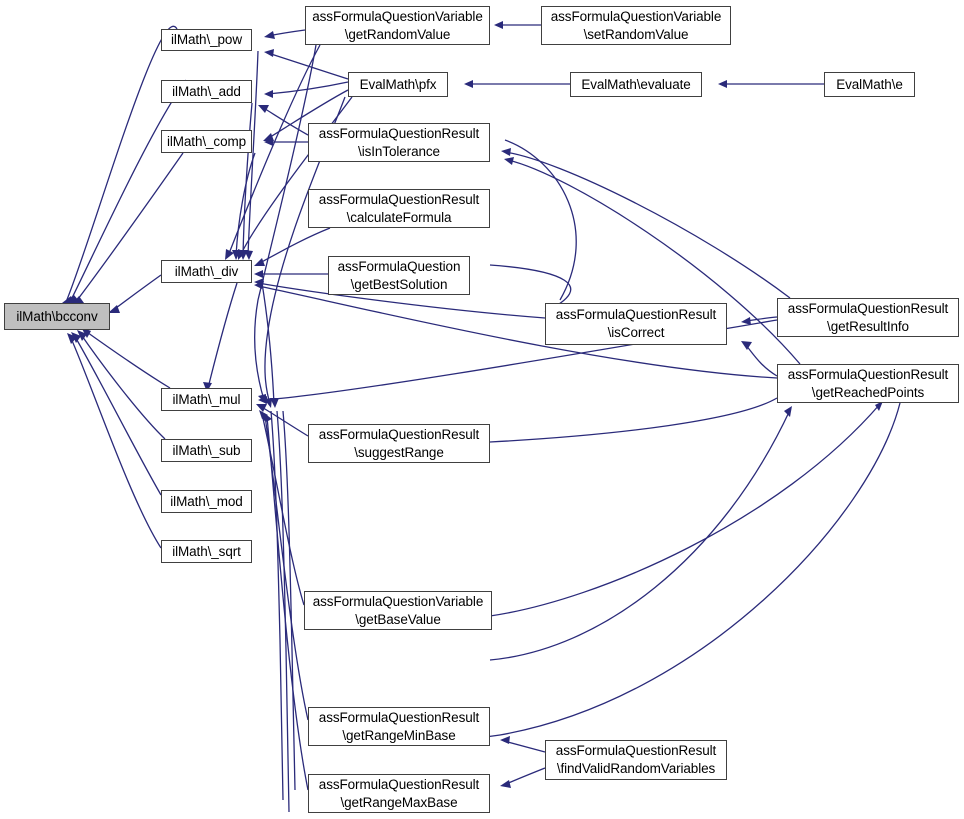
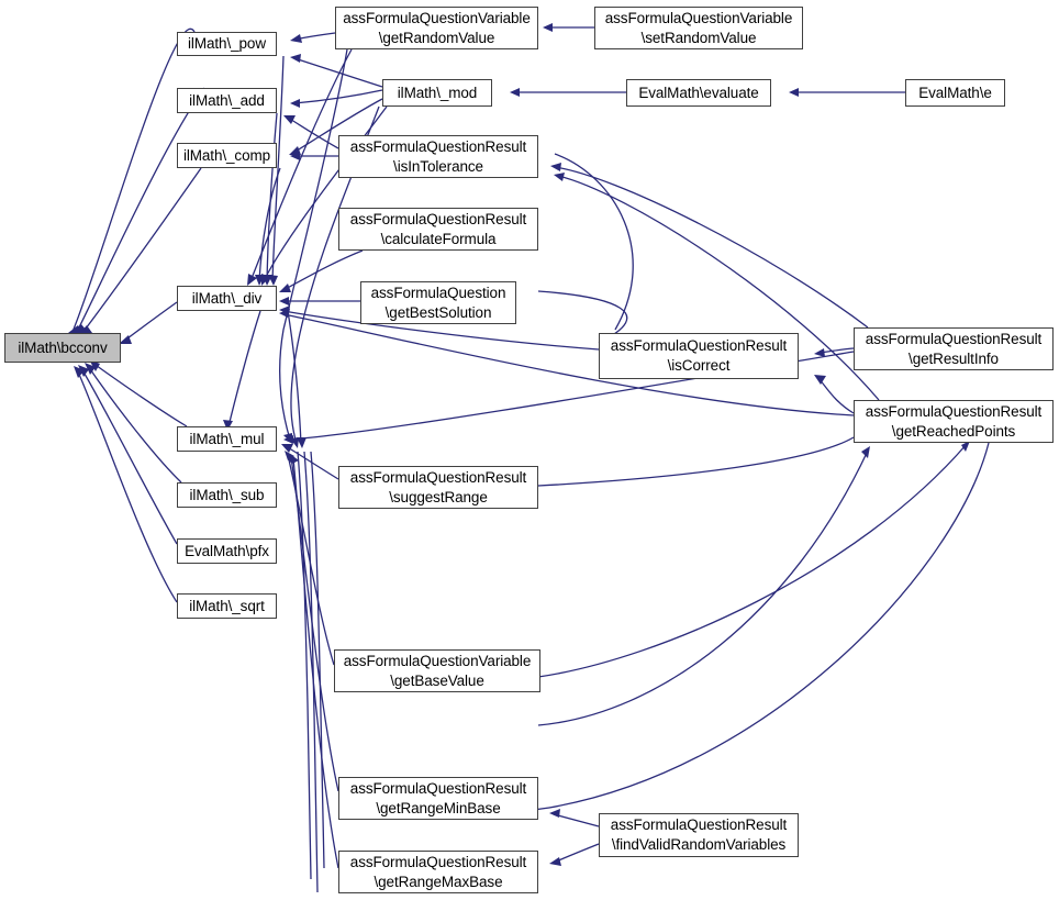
  ilMath\bcconv
  ilMath\_pow
  ilMath\_add
  ilMath\_comp
  ilMath\_div
  ilMath\_mul
  ilMath\_sub
- ilMath\_mod
+ EvalMath\pfx
  ilMath\_sqrt
  assFormulaQuestionVariable
  \getRandomValue
- EvalMath\pfx
+ ilMath\_mod
  assFormulaQuestionResult
  \isInTolerance
  assFormulaQuestionResult
  \calculateFormula
  assFormulaQuestion
  \getBestSolution
  assFormulaQuestionResult
  \suggestRange
  assFormulaQuestionVariable
  \getBaseValue
  assFormulaQuestionResult
  \getRangeMinBase
  assFormulaQuestionResult
  \getRangeMaxBase
  assFormulaQuestionResult
  \isCorrect
  assFormulaQuestionVariable
  \setRandomValue
  EvalMath\evaluate
  assFormulaQuestionResult
  \findValidRandomVariables
  assFormulaQuestionResult
  \getResultInfo
  assFormulaQuestionResult
  \getReachedPoints
  EvalMath\e
